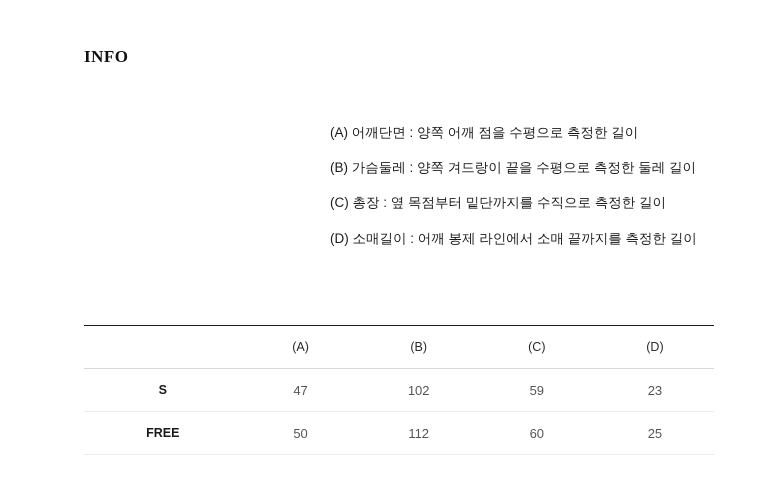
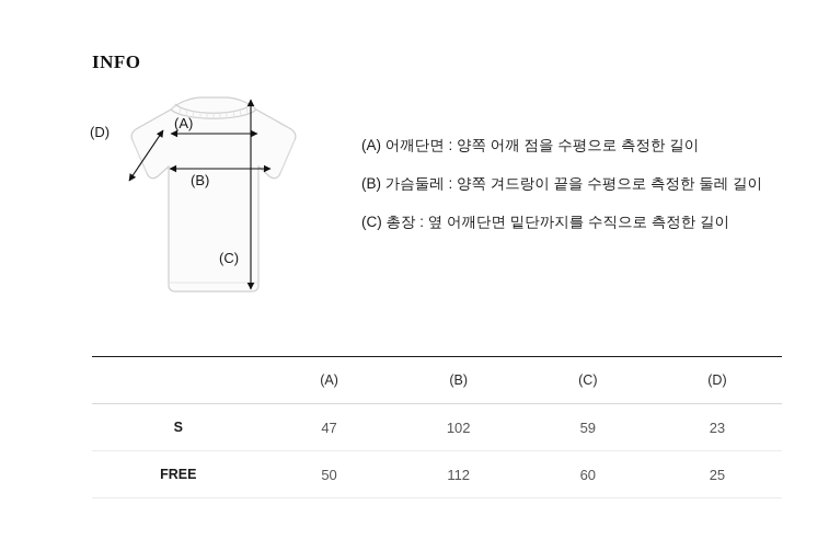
  INFO
+ (D)
+ (A)
+ (B)
+ (C)
  (A) 어깨단면 : 양쪽 어깨 점을 수평으로 측정한 길이
  (B) 가슴둘레 : 양쪽 겨드랑이 끝을 수평으로 측정한 둘레 길이
- (C) 총장 : 옆 목점부터 밑단까지를 수직으로 측정한 길이
+ (C) 총장 : 옆 어깨단면 밑단까지를 수직으로 측정한 길이
- (D) 소매길이 : 어깨 봉제 라인에서 소매 끝까지를 측정한 길이
  	(A)	(B)	(C)	(D)
  S	47	102	59	23
  FREE	50	112	60	25
